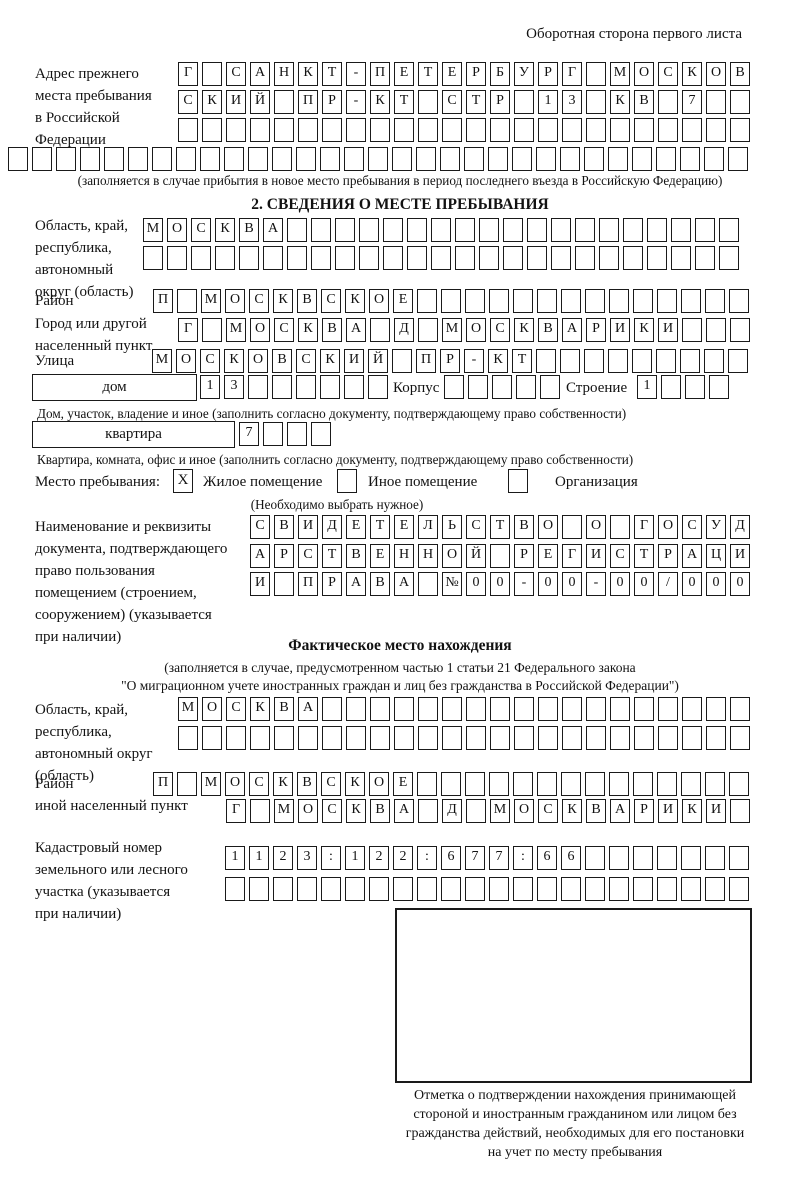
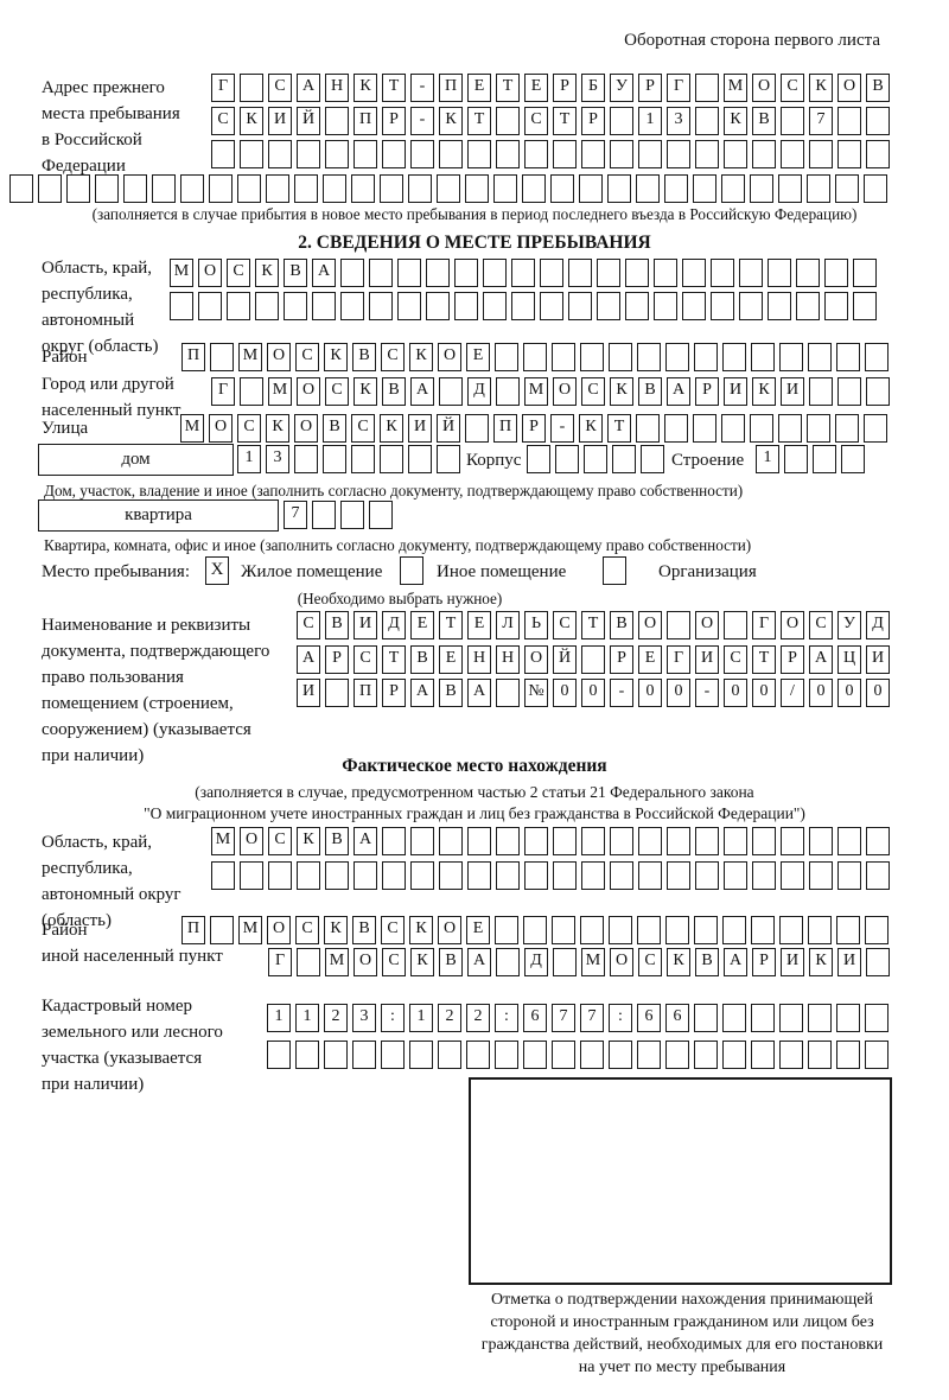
  Оборотная сторона первого листа
  Адрес прежнего
  места пребывания
  в Российской
  Федерации
  Г С А Н К Т - П Е Т Е Р Б У Р Г М О С К О В
  С К И Й П Р - К Т С Т Р 1 3 К В 7
  (заполняется в случае прибытия в новое место пребывания в период последнего въезда в Российскую Федерацию)
  2. СВЕДЕНИЯ О МЕСТЕ ПРЕБЫВАНИЯ
  Область, край,
  республика,
  автономный
  округ (область)
  М О С К В А
  Район
  П М О С К В С К О Е
  Город или другой
  населенный пункт
  Г М О С К В А Д М О С К В А Р И К И
  Улица
  М О С К О В С К И Й П Р - К Т
  дом
  1 3
  Корпус
  Строение
  1
  Дом, участок, владение и иное (заполнить согласно документу, подтверждающему право собственности)
  квартира
  7
  Квартира, комната, офис и иное (заполнить согласно документу, подтверждающему право собственности)
  Место пребывания:
  X
  Жилое помещение
  Иное помещение
  Организация
  (Необходимо выбрать нужное)
  Наименование и реквизиты
  документа, подтверждающего
  право пользования
  помещением (строением,
  сооружением) (указывается
  при наличии)
  С В И Д Е Т Е Л Ь С Т В О О Г О С У Д
  А Р С Т В Е Н Н О Й Р Е Г И С Т Р А Ц И
  И П Р А В А № 0 0 - 0 0 - 0 0 / 0 0 0
  Фактическое место нахождения
- (заполняется в случае, предусмотренном частью 1 статьи 21 Федерального закона
+ (заполняется в случае, предусмотренном частью 2 статьи 21 Федерального закона
  "О миграционном учете иностранных граждан и лиц без гражданства в Российской Федерации")
  Область, край,
  республика,
  автономный округ
  (область)
  М О С К В А
  Район
  П М О С К В С К О Е
  иной населенный пункт
  Г М О С К В А Д М О С К В А Р И К И
  Кадастровый номер
  земельного или лесного
  участка (указывается
  при наличии)
  1 1 2 3 : 1 2 2 : 6 7 7 : 6 6
  Отметка о подтверждении нахождения принимающей
  стороной и иностранным гражданином или лицом без
  гражданства действий, необходимых для его постановки
  на учет по месту пребывания
